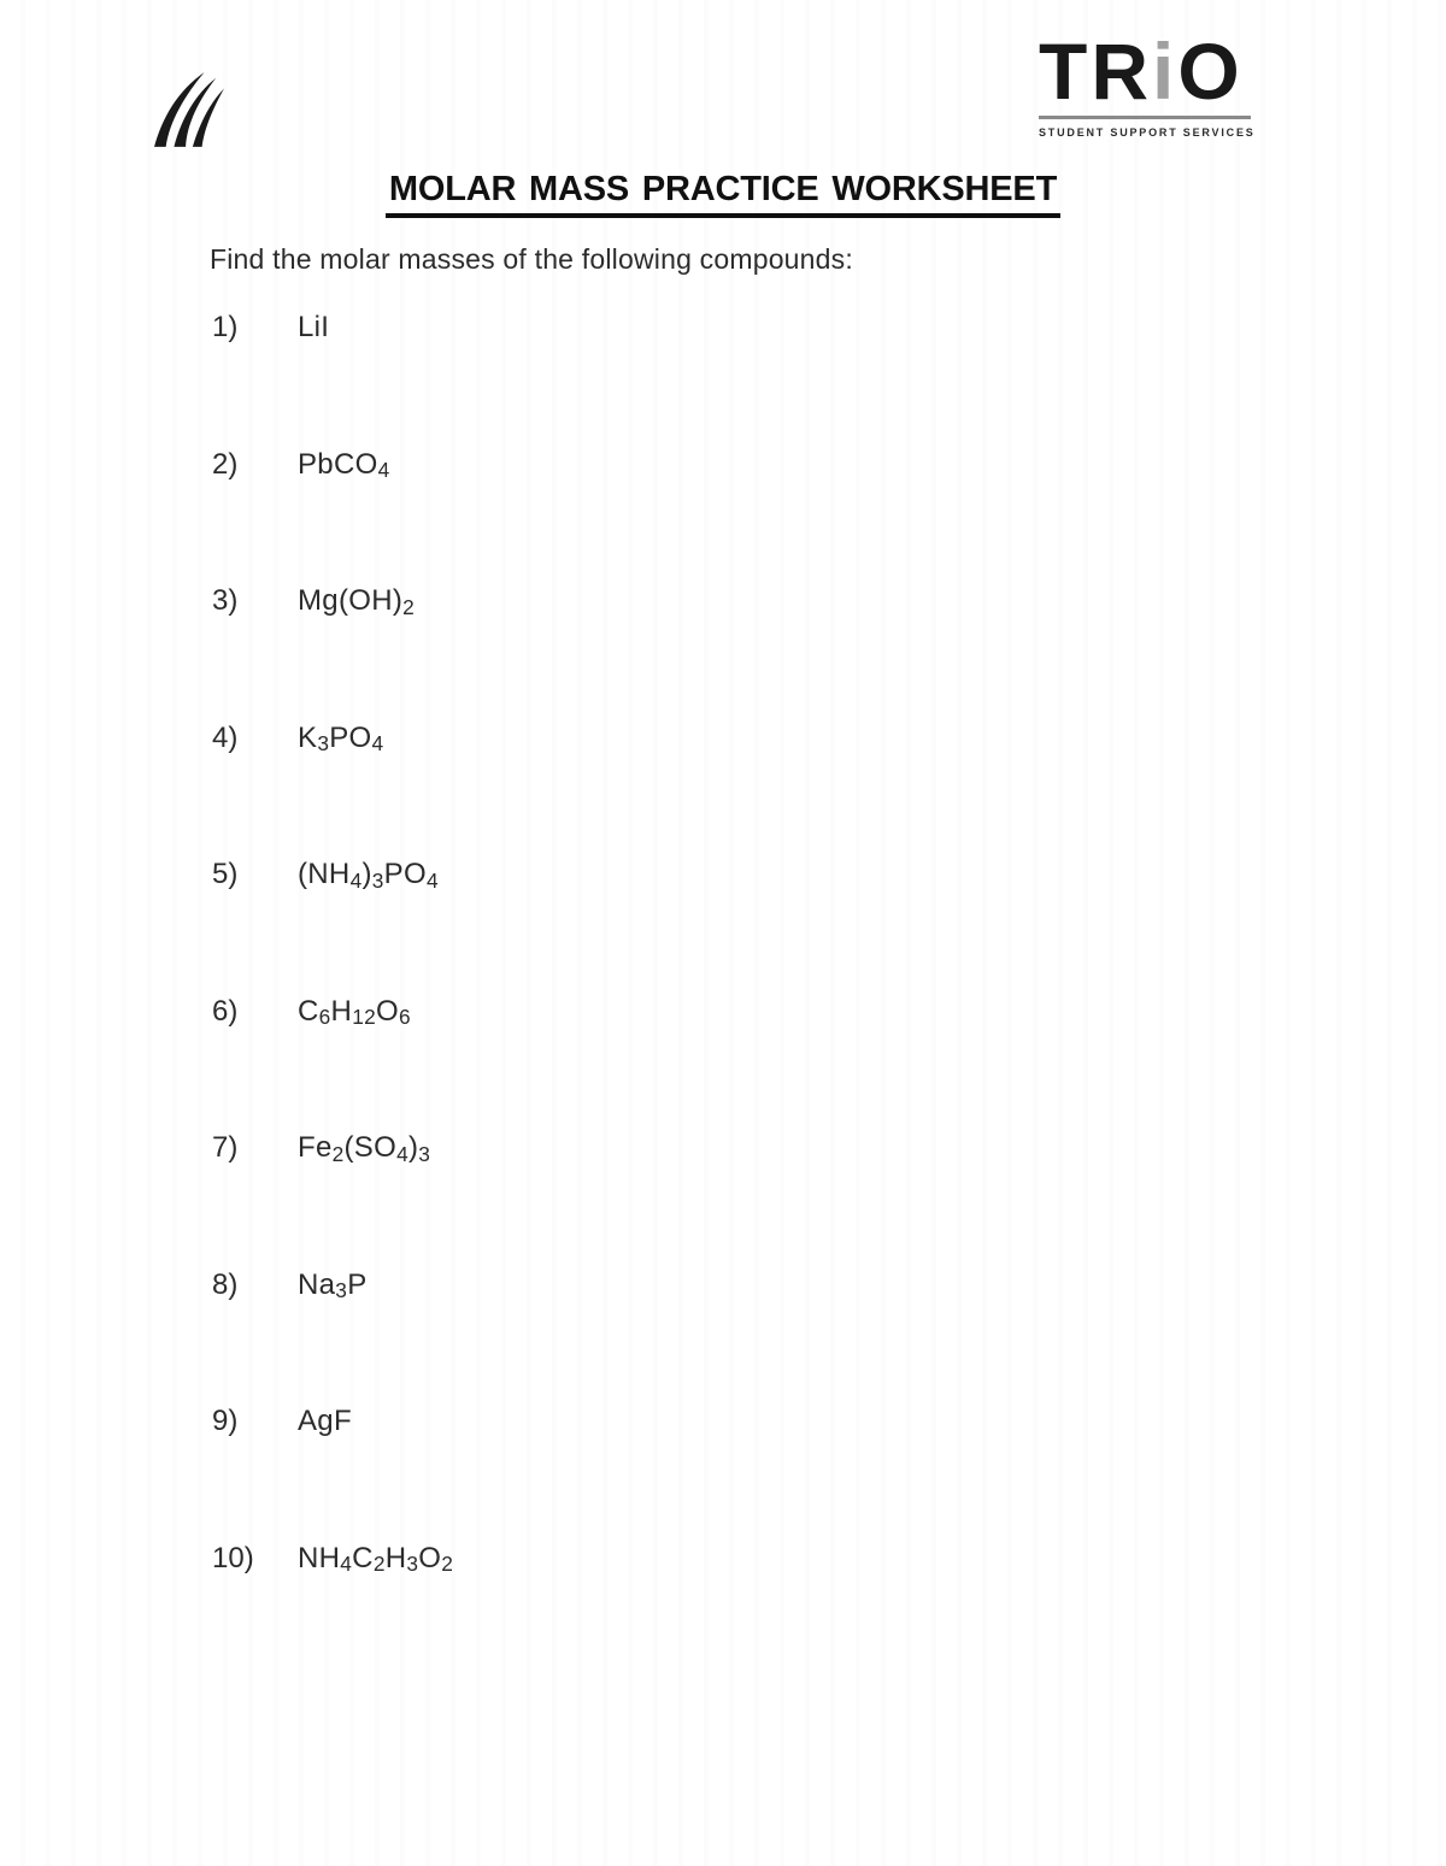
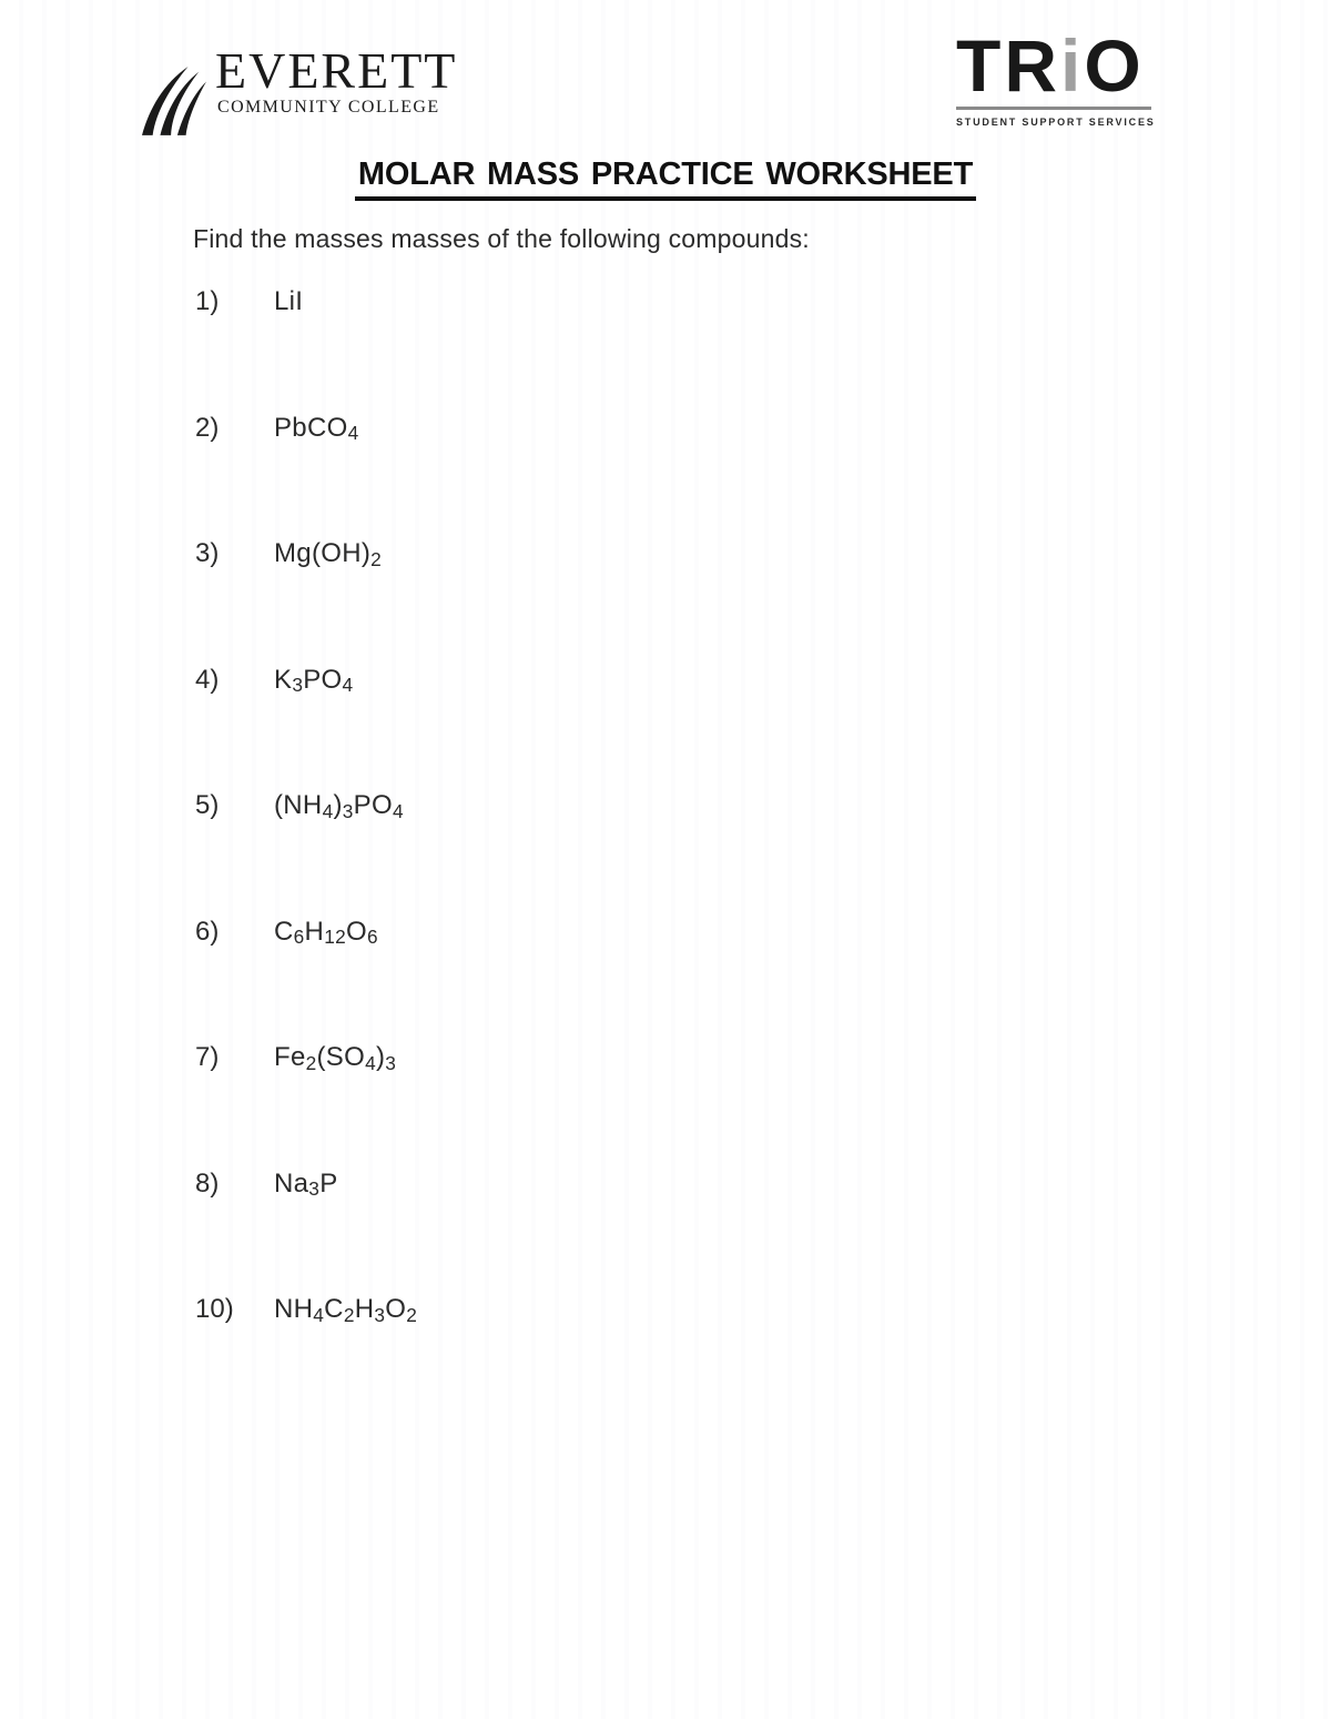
+ EVERETT
+ COMMUNITY COLLEGE
  TRiO
  STUDENT SUPPORT SERVICES
  MOLAR MASS PRACTICE WORKSHEET
- Find the molar masses of the following compounds:
+ Find the masses masses of the following compounds:
  1)
  LiI
  2)
  PbCO4
  3)
  Mg(OH)2
  4)
  K3PO4
  5)
  (NH4)3PO4
  6)
  C6H12O6
  7)
  Fe2(SO4)3
  8)
  Na3P
- 9)
- AgF
  10)
  NH4C2H3O2
